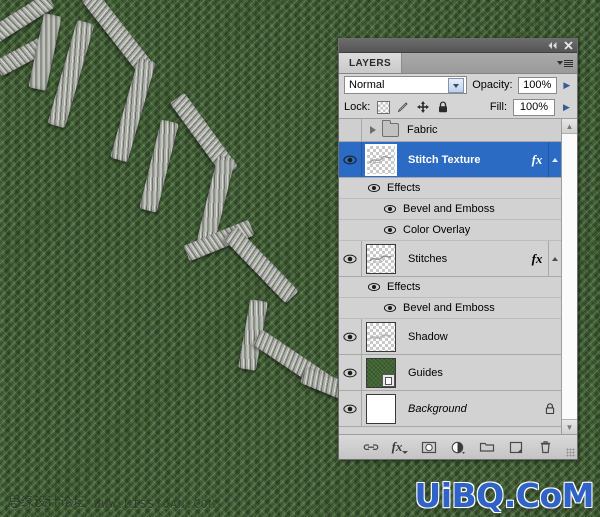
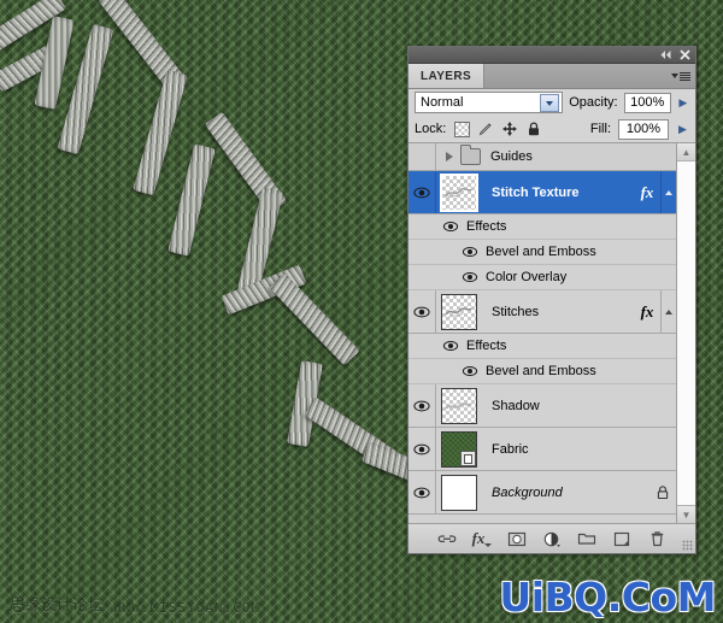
  思缘设计论坛
  WWW.MISSYUAN.COM
  UiBQ.CoM
  LAYERS
  Normal
  Opacity:
  100%
  ▶
  Lock:
  Fill:
  100%
  ▶
- Fabric
+ Guides
  Stitch Texture
  fx
  Effects
  Bevel and Emboss
  Color Overlay
  Stitches
  fx
  Effects
  Bevel and Emboss
  Shadow
- Guides
+ Fabric
  Background
  ▲
  ▼
  fx
